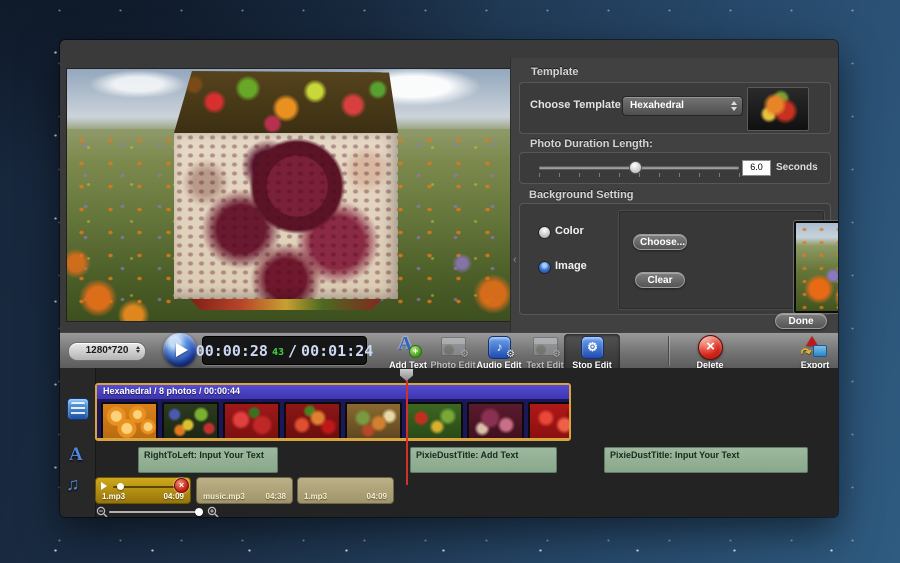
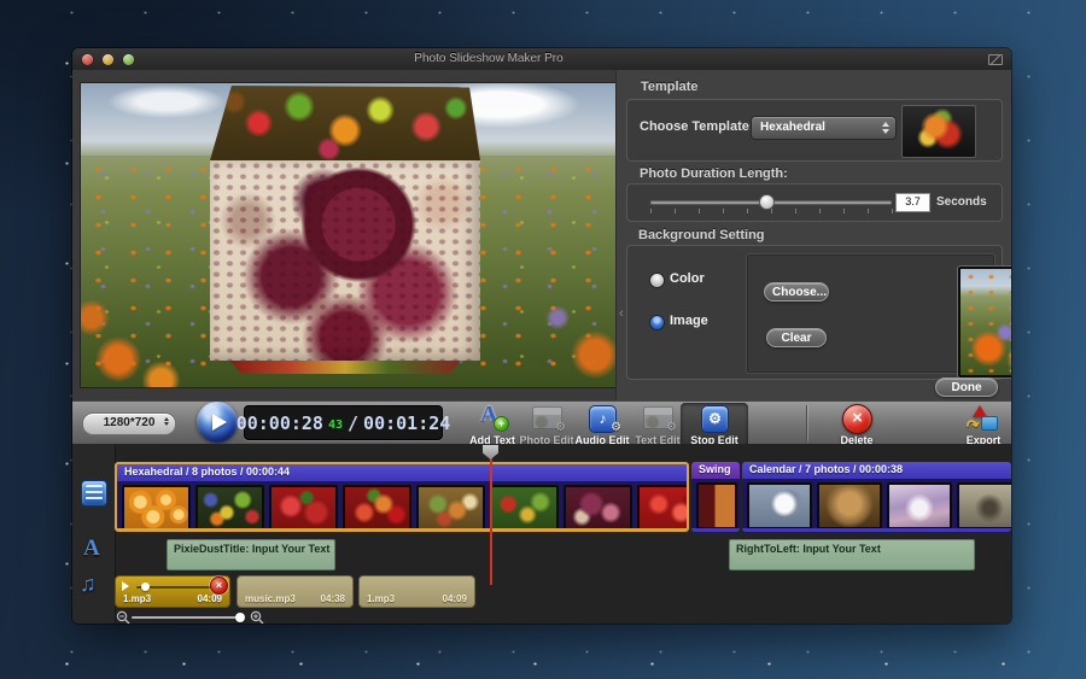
+ Photo Slideshow Maker Pro
  ‹
  Template
  Choose Template
  Hexahedral
  Photo Duration Length:
- 6.0
+ 3.7
  Seconds
  Background Setting
  Color
  Image
  Choose...
  Clear
  Done
  1280*720
  00:00:28
  43
  /
  00:01:24
  A
  +
  Add Text
  ⚙
  Photo Edit
  ♪
  ⚙
  Audio Edit
  ⚙
  Text Edit
  ⚙
  Stop Edit
  ×
  Delete
  Export
  A
  ♫
  Hexahedral / 8 photos / 00:00:44
+ Swing
+ Calendar / 7 photos / 00:00:38
- RightToLeft: Input Your Text
+ PixieDustTitle: Input Your Text
- PixieDustTitle: Add Text
- PixieDustTitle: Input Your Text
+ RightToLeft: Input Your Text
  ×
  1.mp3
  04:09
  music.mp3
  04:38
  1.mp3
  04:09
